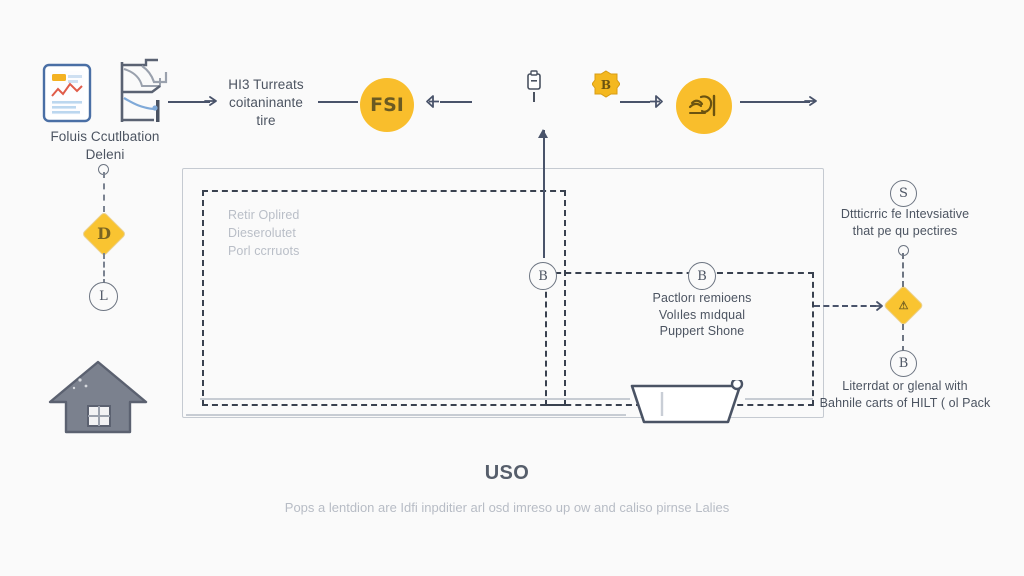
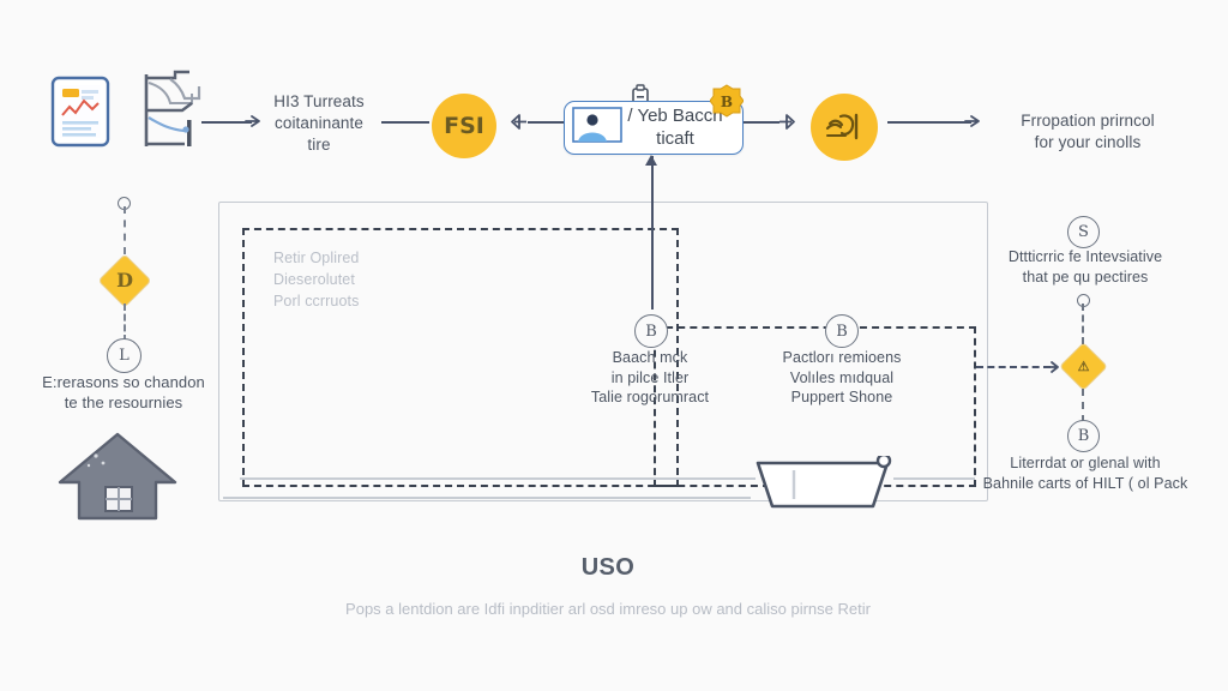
- Foluis Ccutlbation
- Deleni
  HI3 Turreats
  coitaninante
  tire
  FSI
+ / Yeb Bacch ticaft
  B
+ Frropation prirncol
+ for your cinolls
  L
+ E:rerasons so chandon
+ te the resournies
  Retir Oplired
  Dieserolutet
  Porl ccrruots
  B
+ Baach mck
+ in pilce Itler
+ Talie rogorumract
  B
  Pactlorı remioens
  Volıles mıdqual
  Puppert Shone
  S
  Dttticrric fe Intevsiative
  that pe qu pectires
  B
  Literrdat or glenal with
  Bahnile carts of HILT ( ol Pack
  USO
- Pops a lentdion are Idfi inpditier arl osd imreso up ow and caliso pirnse Lalies
+ Pops a lentdion are Idfi inpditier arl osd imreso up ow and caliso pirnse Retir
